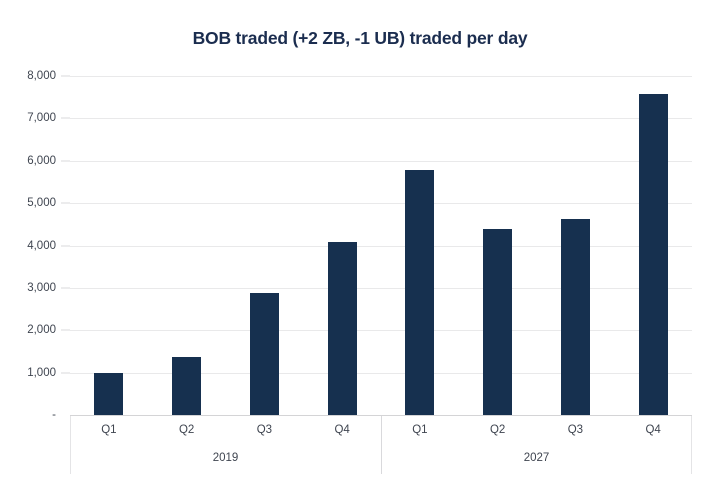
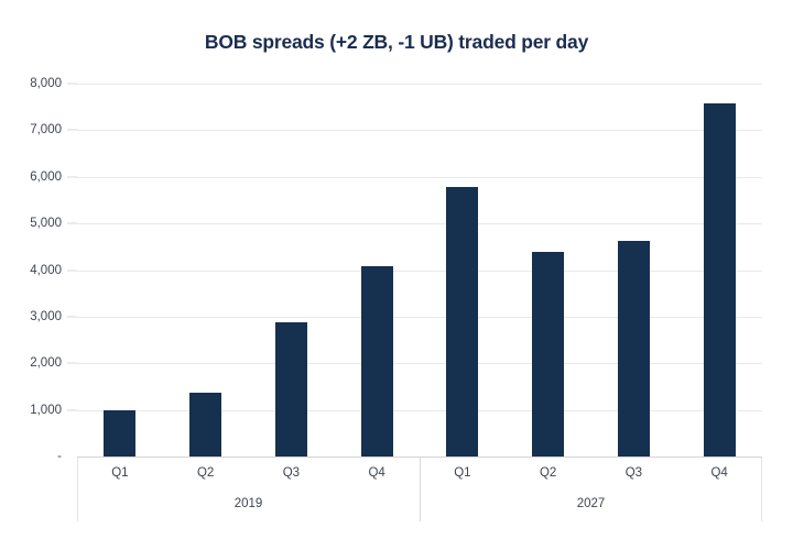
- BOB traded (+2 ZB, -1 UB) traded per day
+ BOB spreads (+2 ZB, -1 UB) traded per day
  8,000
  7,000
  6,000
  5,000
  4,000
  3,000
  2,000
  1,000
  -
  Q1
  Q2
  Q3
  Q4
  Q1
  Q2
  Q3
  Q4
  2019
  2027
